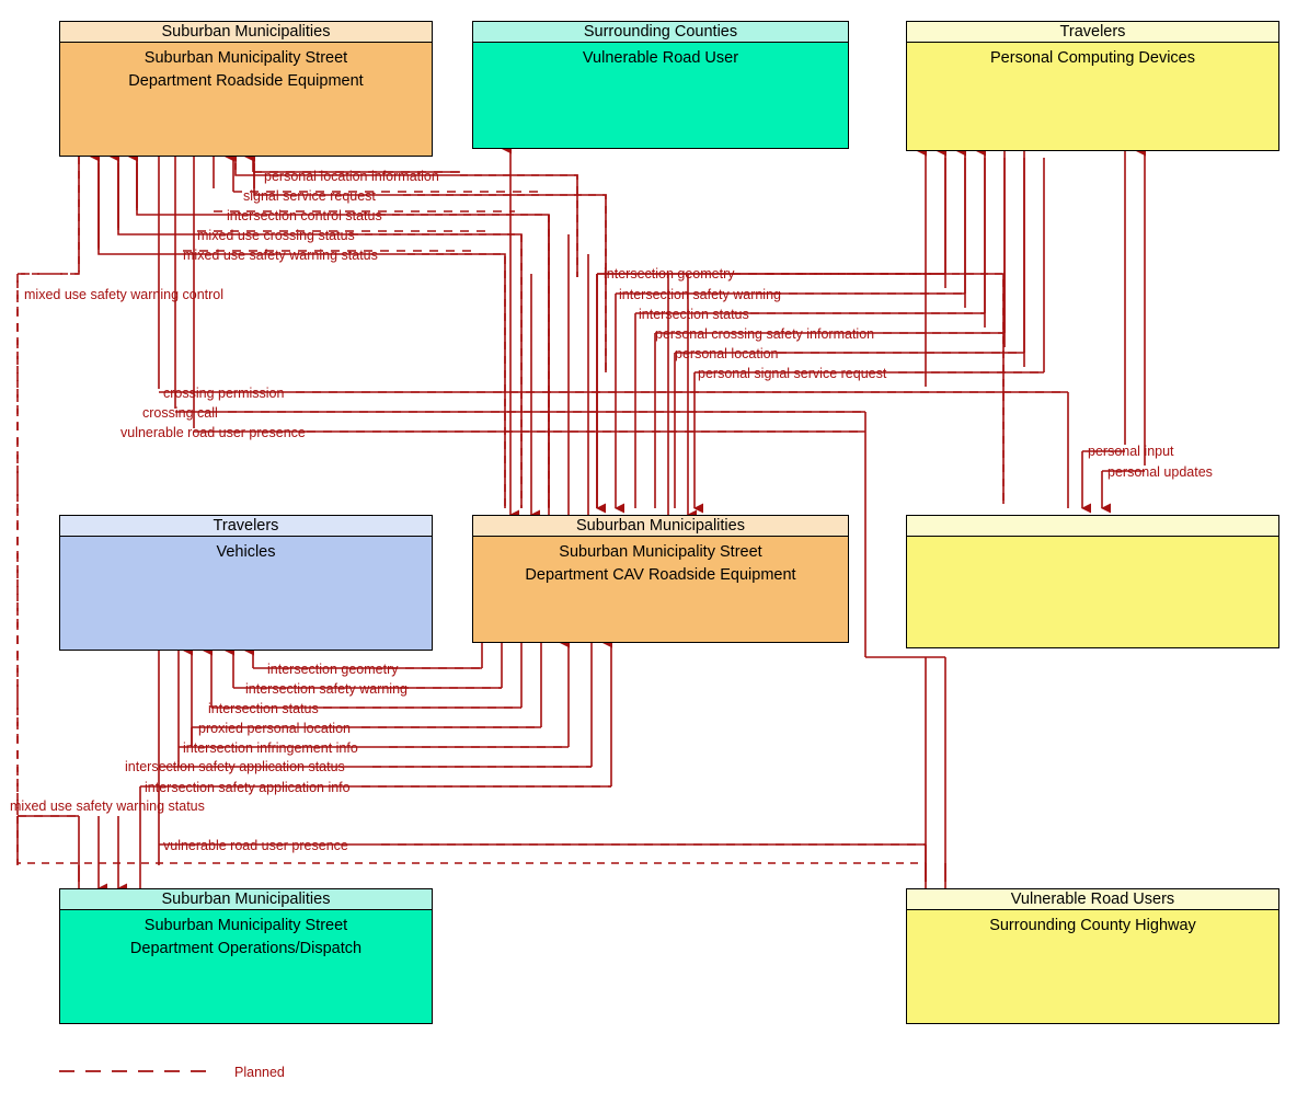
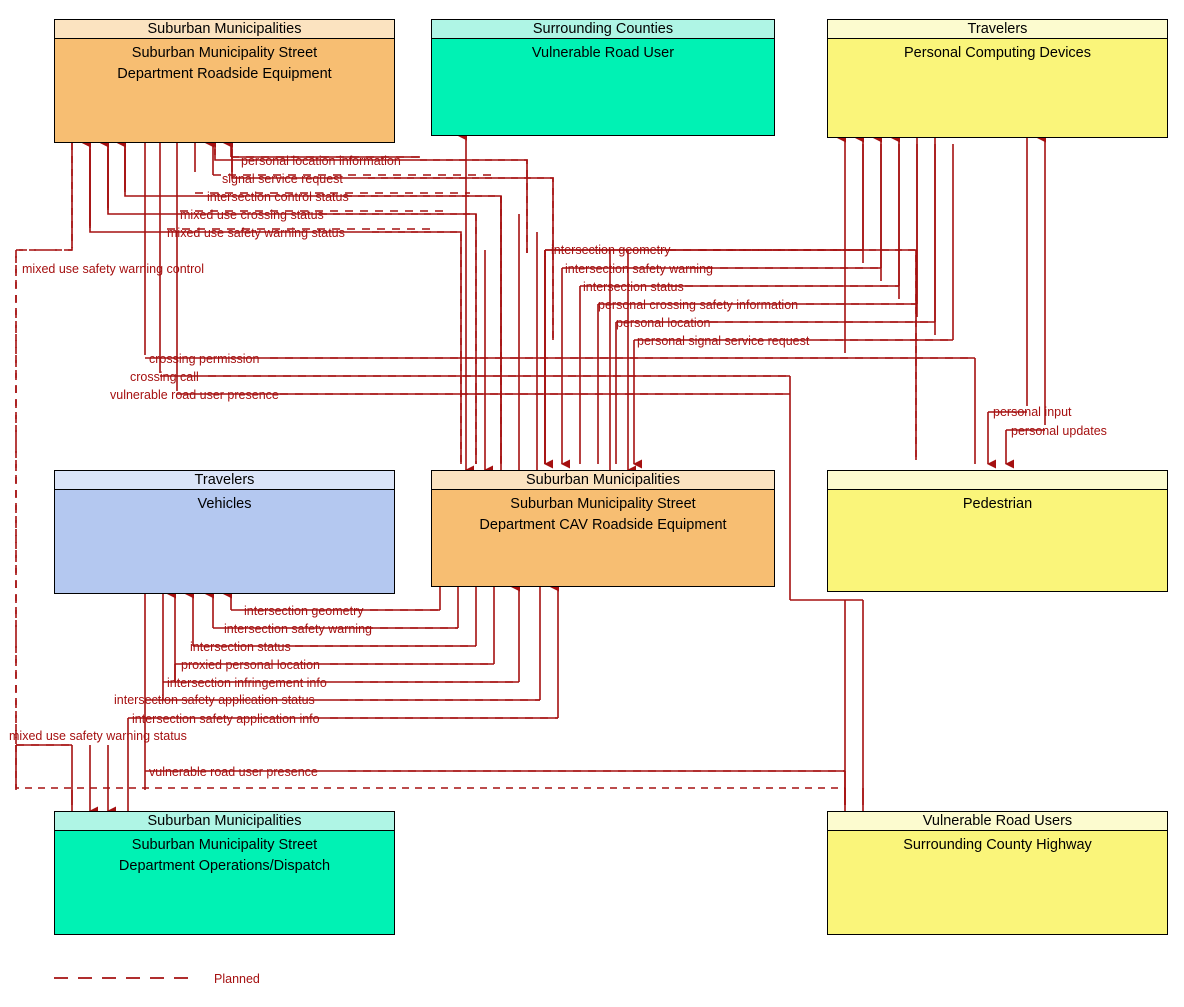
  Suburban Municipalities
  Suburban Municipality Street
  Department Roadside Equipment
  Surrounding Counties
  Vulnerable Road User
  Travelers
  Personal Computing Devices
  Travelers
  Vehicles
  Suburban Municipalities
  Suburban Municipality Street
  Department CAV Roadside Equipment
+ Pedestrian
  Suburban Municipalities
  Suburban Municipality Street
  Department Operations/Dispatch
  Vulnerable Road Users
  Surrounding County Highway
  personal location information
  signal service request
  intersection control status
  mixed use crossing status
  mixed use safety warning status
  mixed use safety warning control
  intersection geometry
  intersection safety warning
  intersection status
  personal crossing safety information
  personal location
  personal signal service request
  crossing permission
  crossing call
  vulnerable road user presence
  personal input
  personal updates
  intersection geometry
  intersection safety warning
  intersection status
  proxied personal location
  intersection infringement info
  intersection safety application status
  intersection safety application info
  mixed use safety warning status
  vulnerable road user presence
  Planned
